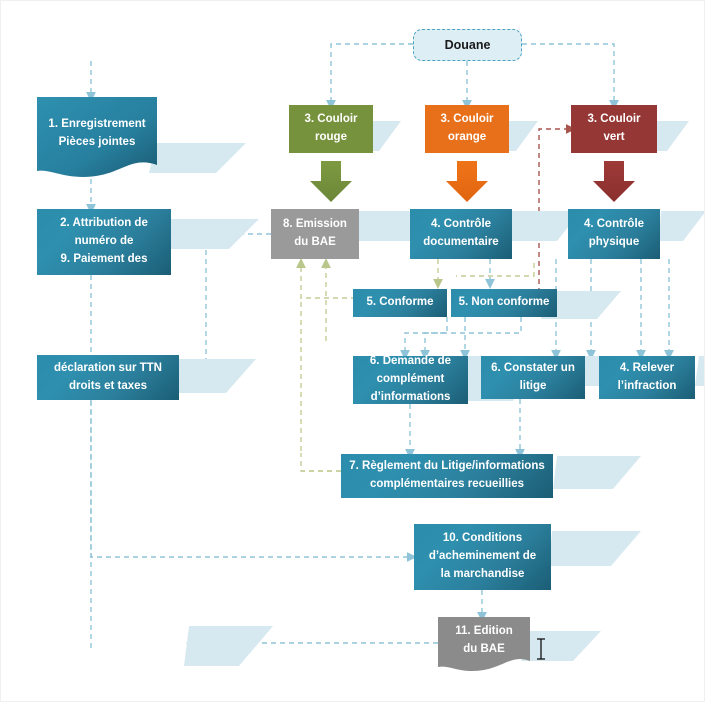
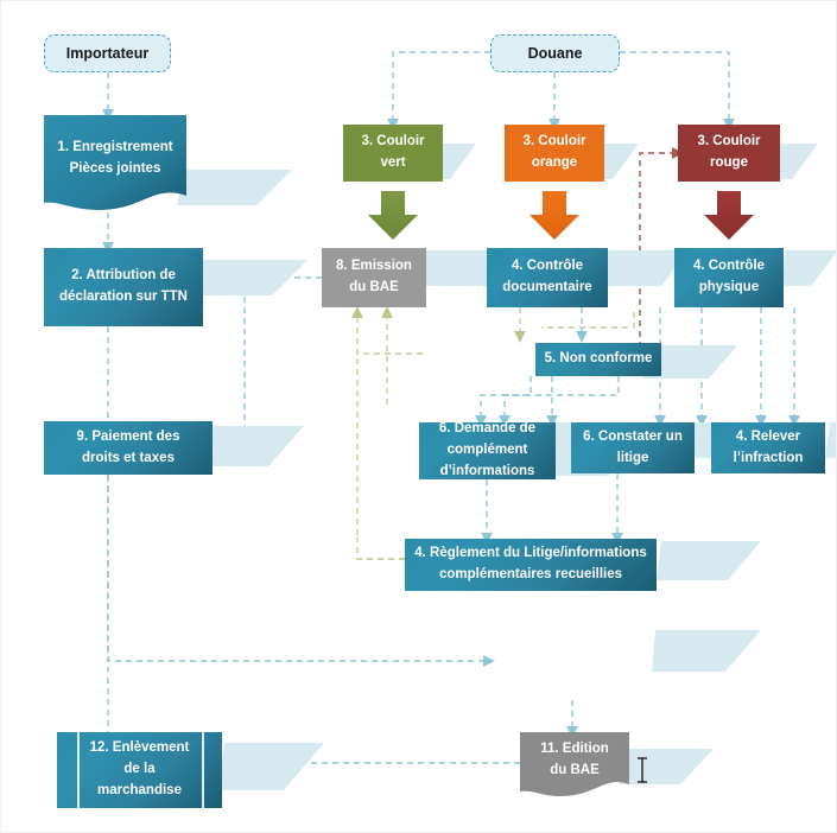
+ Importateur
  Douane
  1. Enregistrement
  Pièces jointes
  2. Attribution de
- numéro de
- 9. Paiement des
+ déclaration sur TTN
  3. Couloir
- rouge
+ vert
  3. Couloir
  orange
  3. Couloir
- vert
+ rouge
  8. Emission
  du BAE
  4. Contrôle
  documentaire
  4. Contrôle
  physique
- 5. Conforme
  5. Non conforme
  6. Demande de
  complément
  d’informations
  6. Constater un
  litige
  4. Relever
  l’infraction
- 7. Règlement du Litige/informations
+ 4. Règlement du Litige/informations
  complémentaires recueillies
- déclaration sur TTN
+ 9. Paiement des
  droits et taxes
- 10. Conditions
- d’acheminement de
- la marchandise
  11. Edition
  du BAE
+ 12. Enlèvement
+ de la
+ marchandise
